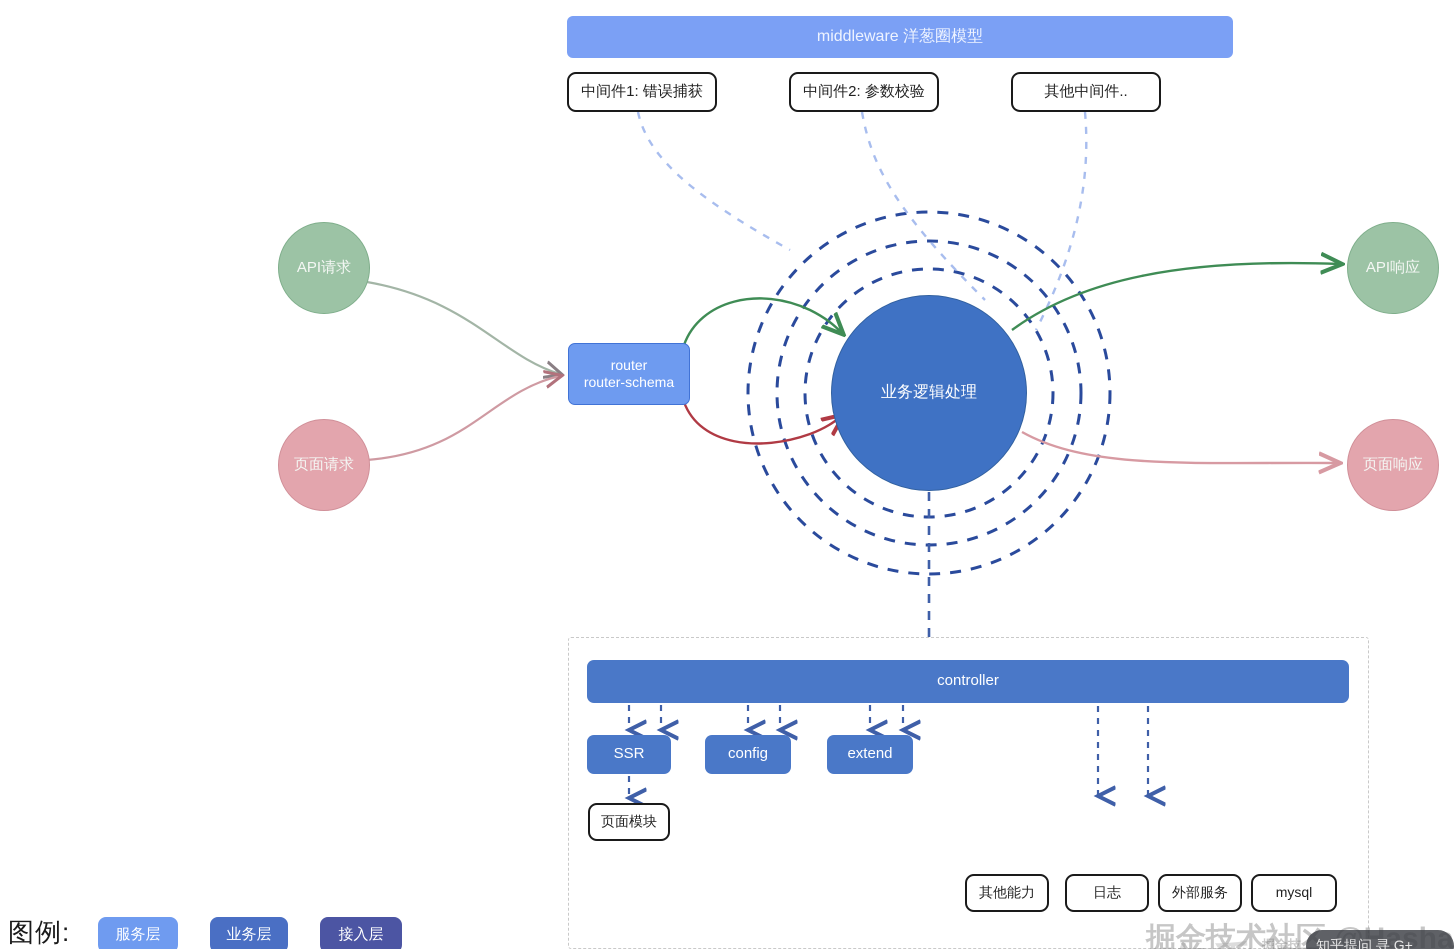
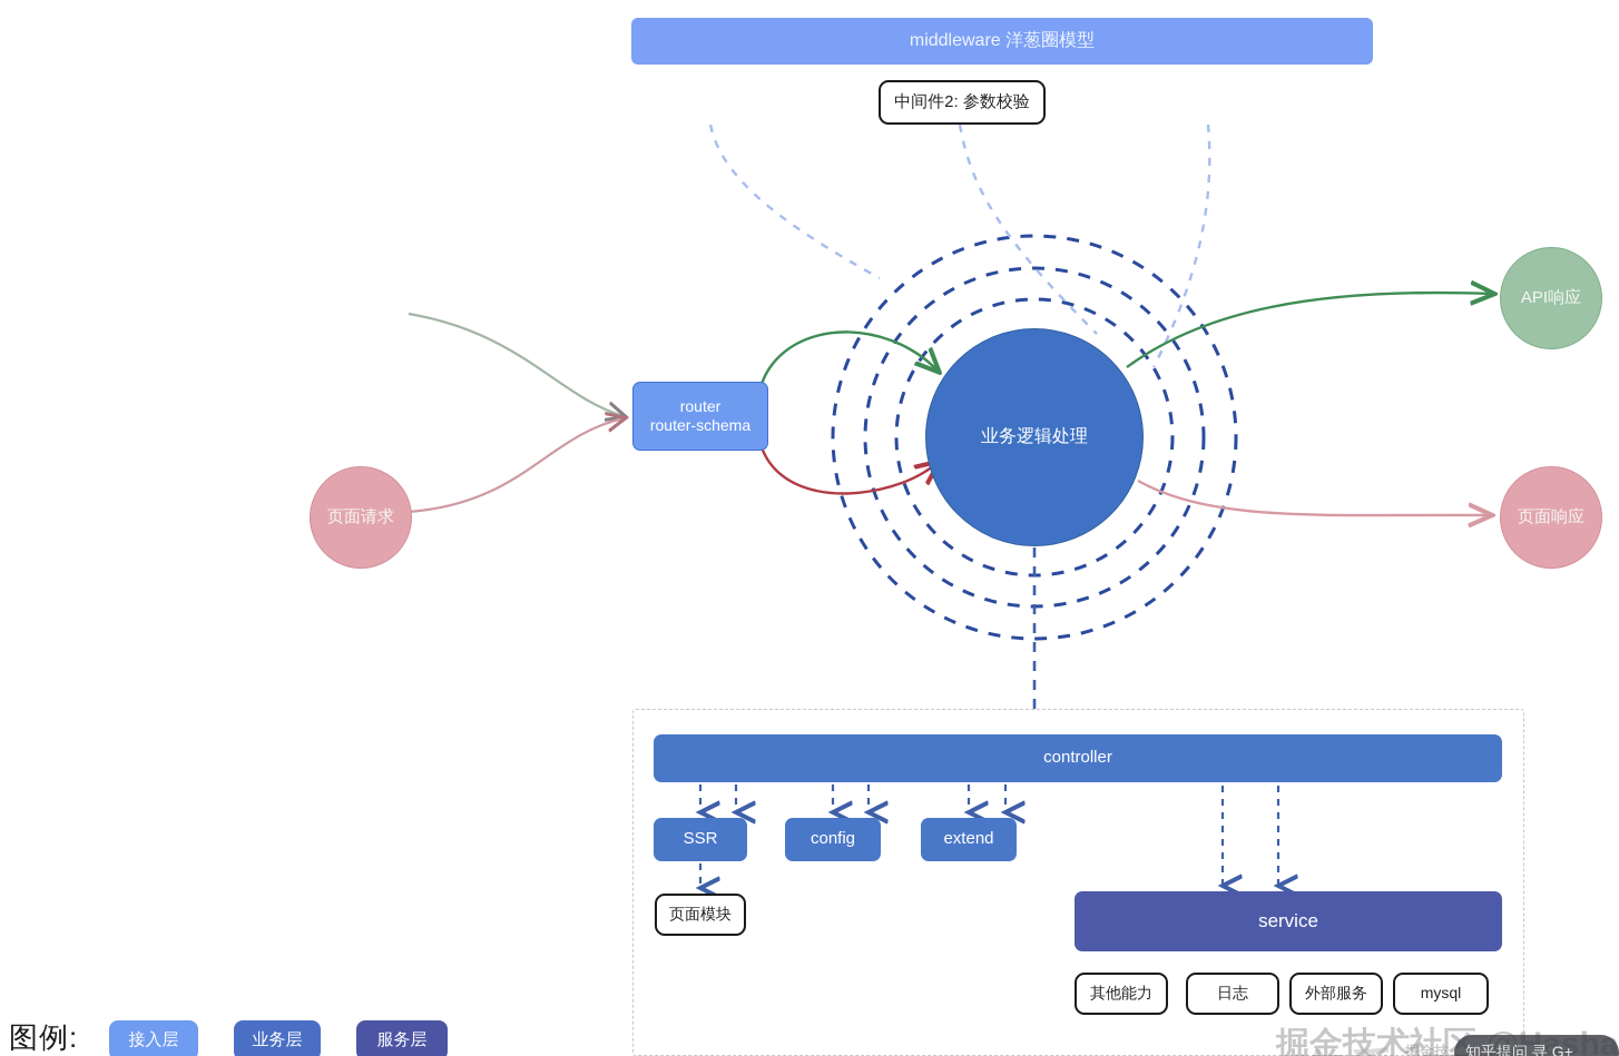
  middleware 洋葱圈模型
- 中间件1: 错误捕获
  中间件2: 参数校验
- 其他中间件..
- API请求
  页面请求
  API响应
  页面响应
  router
  router-schema
  业务逻辑处理
  controller
  SSR
  config
  extend
  页面模块
+ service
  其他能力
  日志
  外部服务
  mysql
  图例:
- 服务层
+ 接入层
  业务层
- 接入层
+ 服务层
  掘金技术社区 @Hasha
  掘金技
  知乎提问 寻 G+
